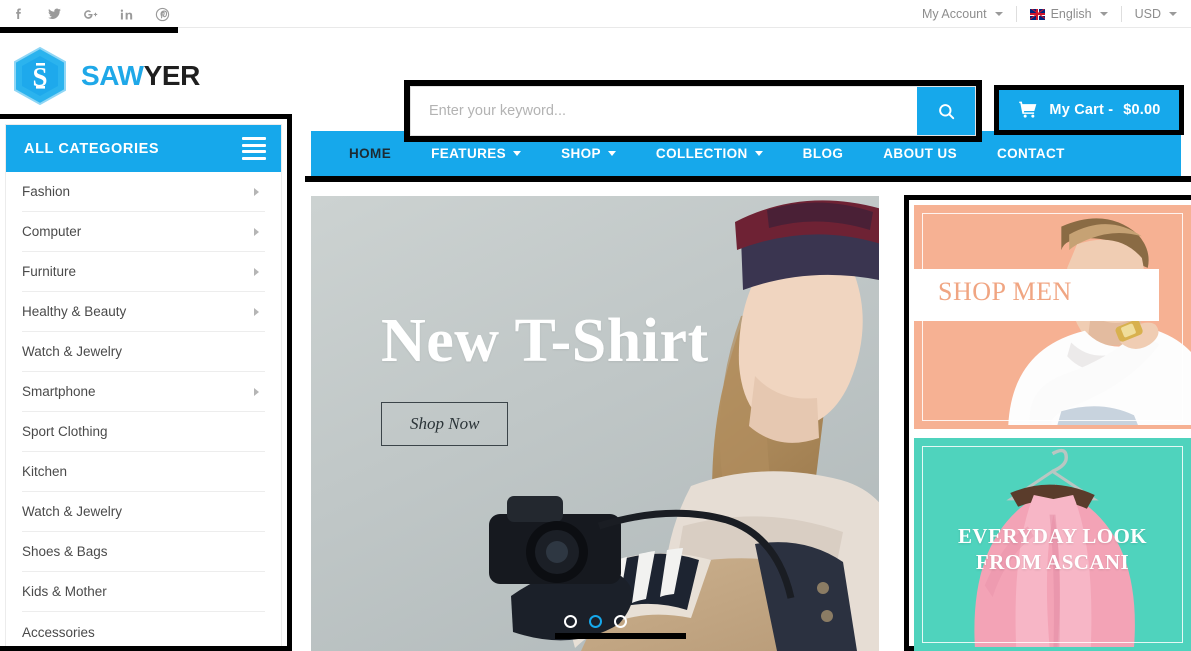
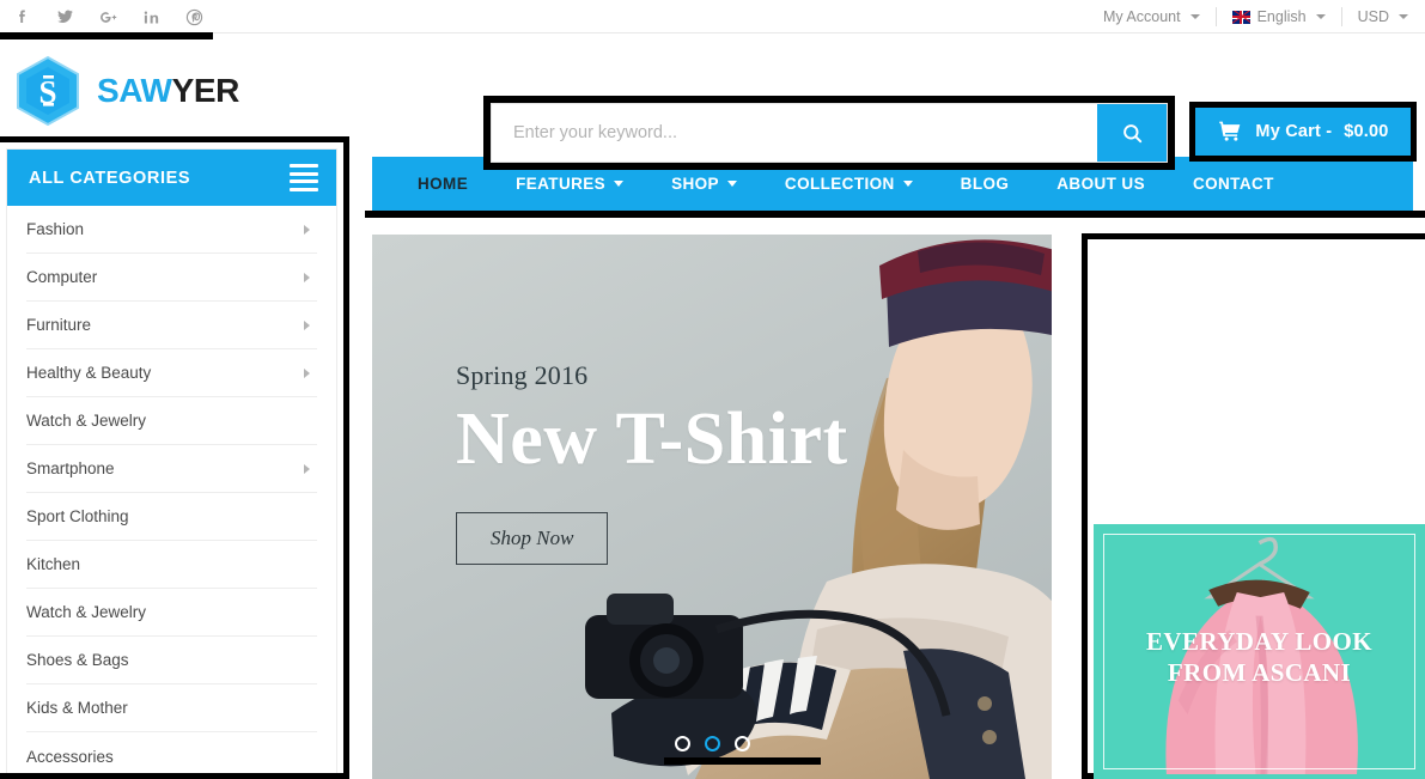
  My Account
  English
  USD
  S
  SAWYER
  Enter your keyword...
  My Cart -
  $0.00
  ALL CATEGORIES
  Fashion
  Computer
  Furniture
  Healthy & Beauty
  Watch & Jewelry
  Smartphone
  Sport Clothing
  Kitchen
  Watch & Jewelry
  Shoes & Bags
  Kids & Mother
  Accessories
  HOME
  FEATURES
  SHOP
  COLLECTION
  BLOG
  ABOUT US
  CONTACT
+ Spring 2016
  New T-Shirt
  Shop Now
- SHOP MEN
  EVERYDAY LOOK
  FROM ASCANI
